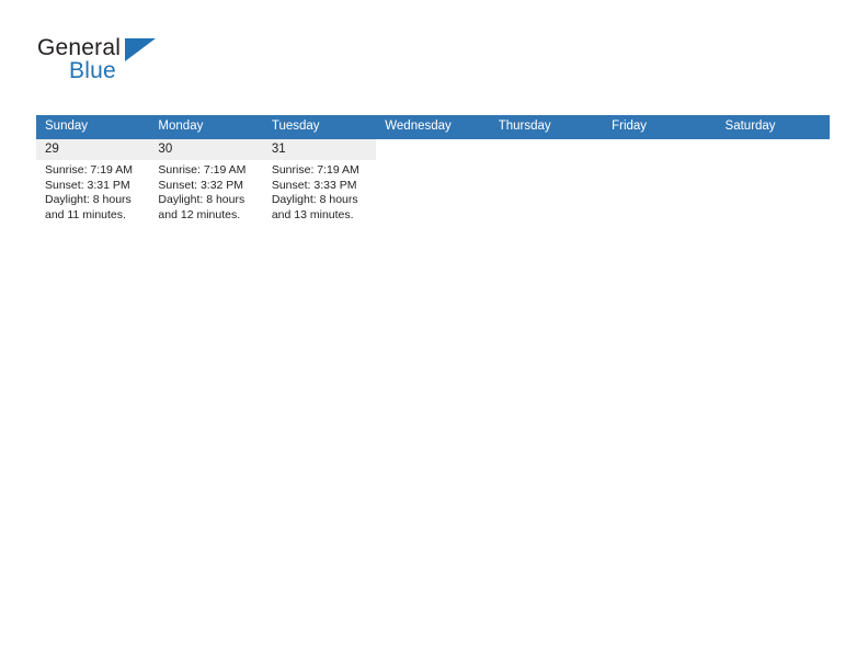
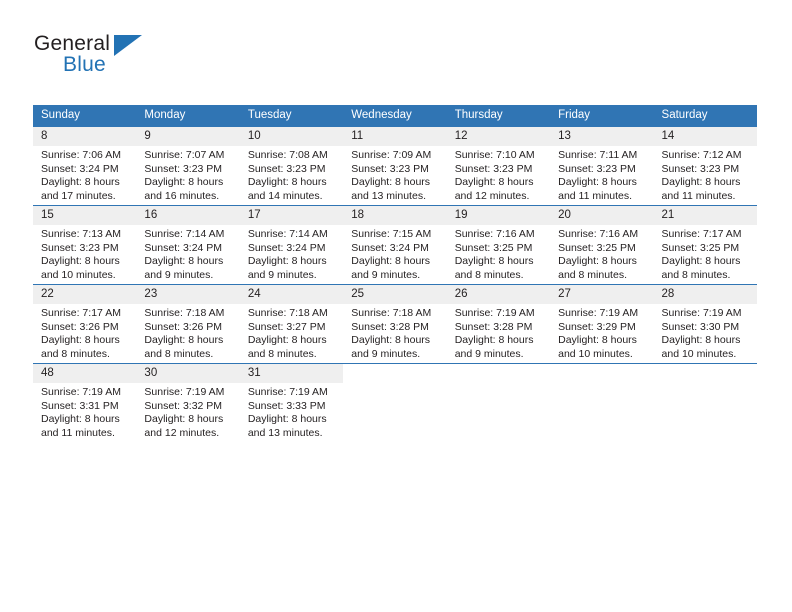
  General
  Blue
  Sunday	Monday	Tuesday	Wednesday	Thursday	Friday	Saturday
+ 8Sunrise: 7:06 AMSunset: 3:24 PMDaylight: 8 hoursand 17 minutes.	9Sunrise: 7:07 AMSunset: 3:23 PMDaylight: 8 hoursand 16 minutes.	10Sunrise: 7:08 AMSunset: 3:23 PMDaylight: 8 hoursand 14 minutes.	11Sunrise: 7:09 AMSunset: 3:23 PMDaylight: 8 hoursand 13 minutes.	12Sunrise: 7:10 AMSunset: 3:23 PMDaylight: 8 hoursand 12 minutes.	13Sunrise: 7:11 AMSunset: 3:23 PMDaylight: 8 hoursand 11 minutes.	14Sunrise: 7:12 AMSunset: 3:23 PMDaylight: 8 hoursand 11 minutes.
+ 15Sunrise: 7:13 AMSunset: 3:23 PMDaylight: 8 hoursand 10 minutes.	16Sunrise: 7:14 AMSunset: 3:24 PMDaylight: 8 hoursand 9 minutes.	17Sunrise: 7:14 AMSunset: 3:24 PMDaylight: 8 hoursand 9 minutes.	18Sunrise: 7:15 AMSunset: 3:24 PMDaylight: 8 hoursand 9 minutes.	19Sunrise: 7:16 AMSunset: 3:25 PMDaylight: 8 hoursand 8 minutes.	20Sunrise: 7:16 AMSunset: 3:25 PMDaylight: 8 hoursand 8 minutes.	21Sunrise: 7:17 AMSunset: 3:25 PMDaylight: 8 hoursand 8 minutes.
+ 22Sunrise: 7:17 AMSunset: 3:26 PMDaylight: 8 hoursand 8 minutes.	23Sunrise: 7:18 AMSunset: 3:26 PMDaylight: 8 hoursand 8 minutes.	24Sunrise: 7:18 AMSunset: 3:27 PMDaylight: 8 hoursand 8 minutes.	25Sunrise: 7:18 AMSunset: 3:28 PMDaylight: 8 hoursand 9 minutes.	26Sunrise: 7:19 AMSunset: 3:28 PMDaylight: 8 hoursand 9 minutes.	27Sunrise: 7:19 AMSunset: 3:29 PMDaylight: 8 hoursand 10 minutes.	28Sunrise: 7:19 AMSunset: 3:30 PMDaylight: 8 hoursand 10 minutes.
- 29Sunrise: 7:19 AMSunset: 3:31 PMDaylight: 8 hoursand 11 minutes.	30Sunrise: 7:19 AMSunset: 3:32 PMDaylight: 8 hoursand 12 minutes.	31Sunrise: 7:19 AMSunset: 3:33 PMDaylight: 8 hoursand 13 minutes.
+ 48Sunrise: 7:19 AMSunset: 3:31 PMDaylight: 8 hoursand 11 minutes.	30Sunrise: 7:19 AMSunset: 3:32 PMDaylight: 8 hoursand 12 minutes.	31Sunrise: 7:19 AMSunset: 3:33 PMDaylight: 8 hoursand 13 minutes.
